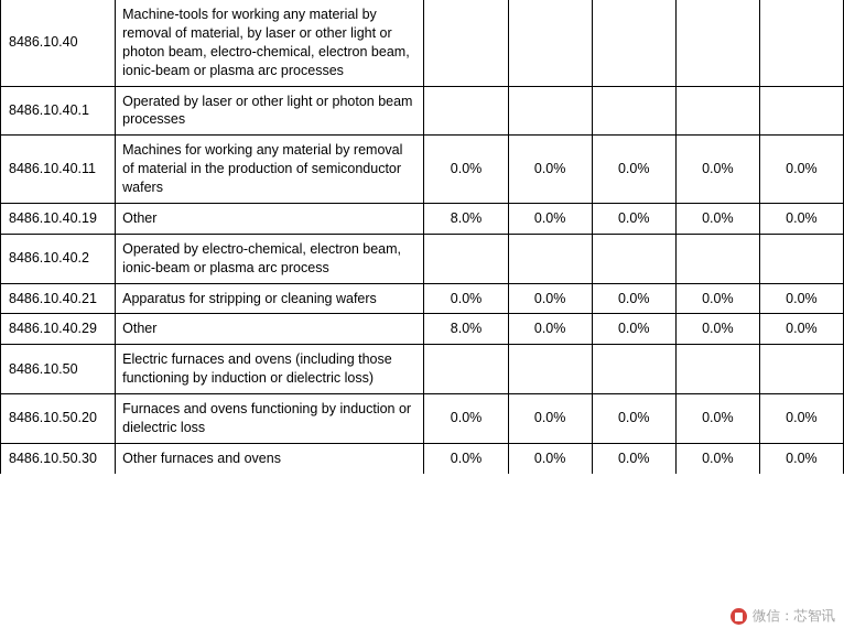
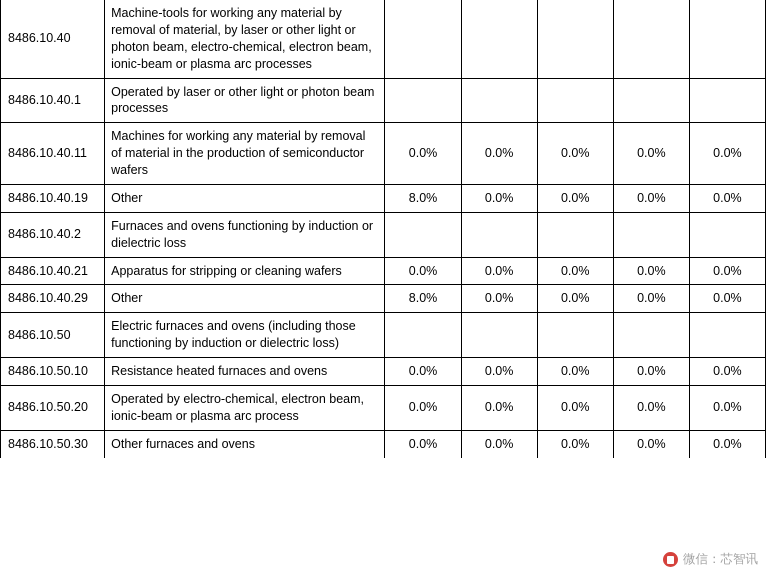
  8486.10.40	Machine-tools for working any material by removal of material, by laser or other light or photon beam, electro-chemical, electron beam, ionic-beam or plasma arc processes
  8486.10.40.1	Operated by laser or other light or photon beam processes
  8486.10.40.11	Machines for working any material by removal of material in the production of semiconductor wafers	0.0%	0.0%	0.0%	0.0%	0.0%
  8486.10.40.19	Other	8.0%	0.0%	0.0%	0.0%	0.0%
- 8486.10.40.2	Operated by electro-chemical, electron beam, ionic-beam or plasma arc process
+ 8486.10.40.2	Furnaces and ovens functioning by induction or dielectric loss
  8486.10.40.21	Apparatus for stripping or cleaning wafers	0.0%	0.0%	0.0%	0.0%	0.0%
  8486.10.40.29	Other	8.0%	0.0%	0.0%	0.0%	0.0%
  8486.10.50	Electric furnaces and ovens (including those functioning by induction or dielectric loss)
+ 8486.10.50.10	Resistance heated furnaces and ovens	0.0%	0.0%	0.0%	0.0%	0.0%
- 8486.10.50.20	Furnaces and ovens functioning by induction or dielectric loss	0.0%	0.0%	0.0%	0.0%	0.0%
+ 8486.10.50.20	Operated by electro-chemical, electron beam, ionic-beam or plasma arc process	0.0%	0.0%	0.0%	0.0%	0.0%
  8486.10.50.30	Other furnaces and ovens	0.0%	0.0%	0.0%	0.0%	0.0%
  微信：芯智讯
